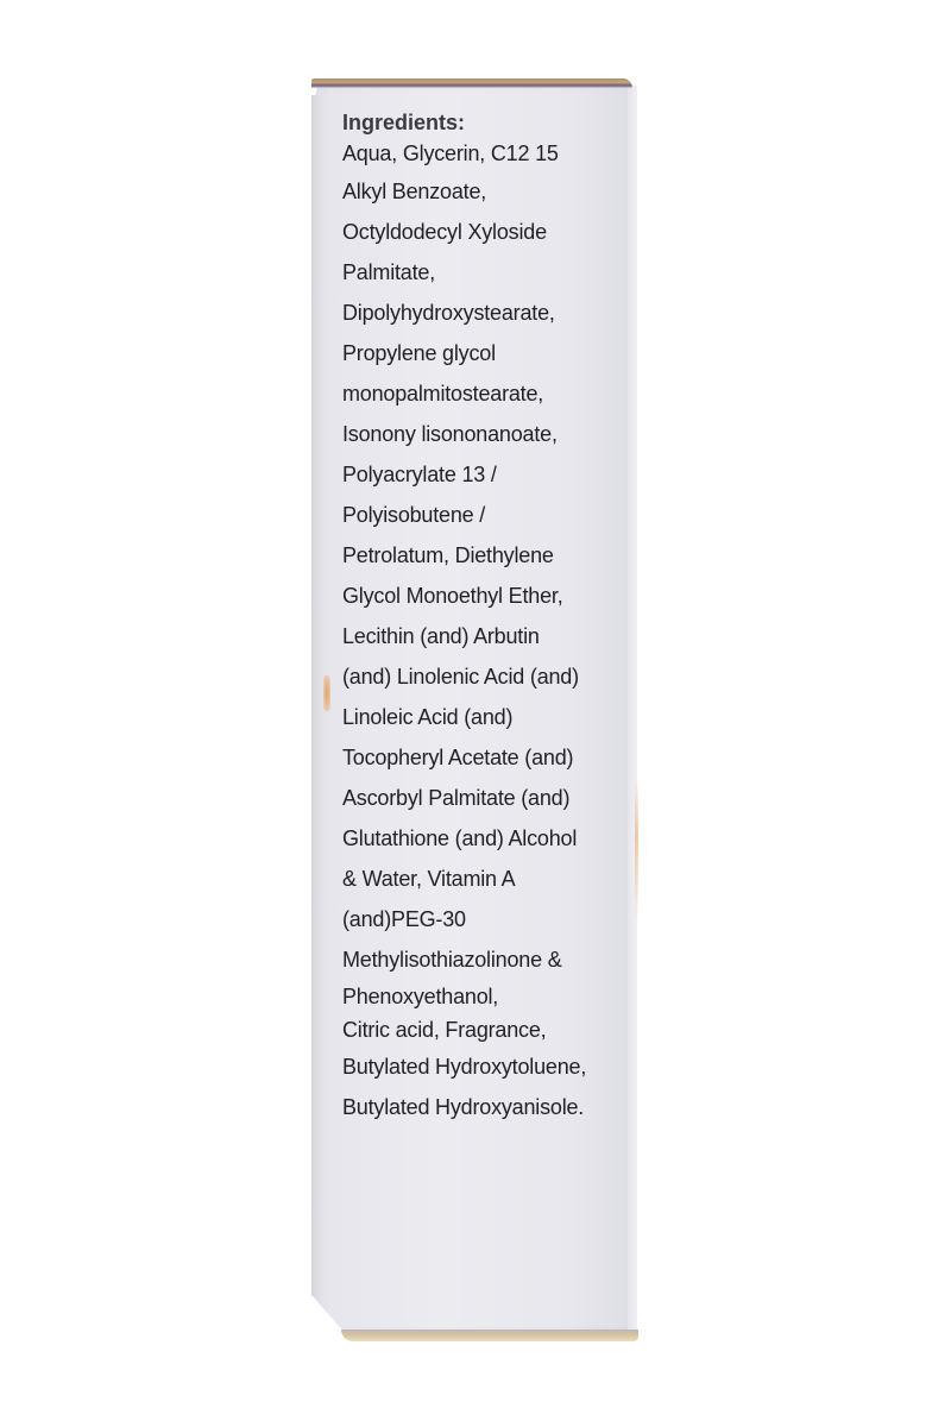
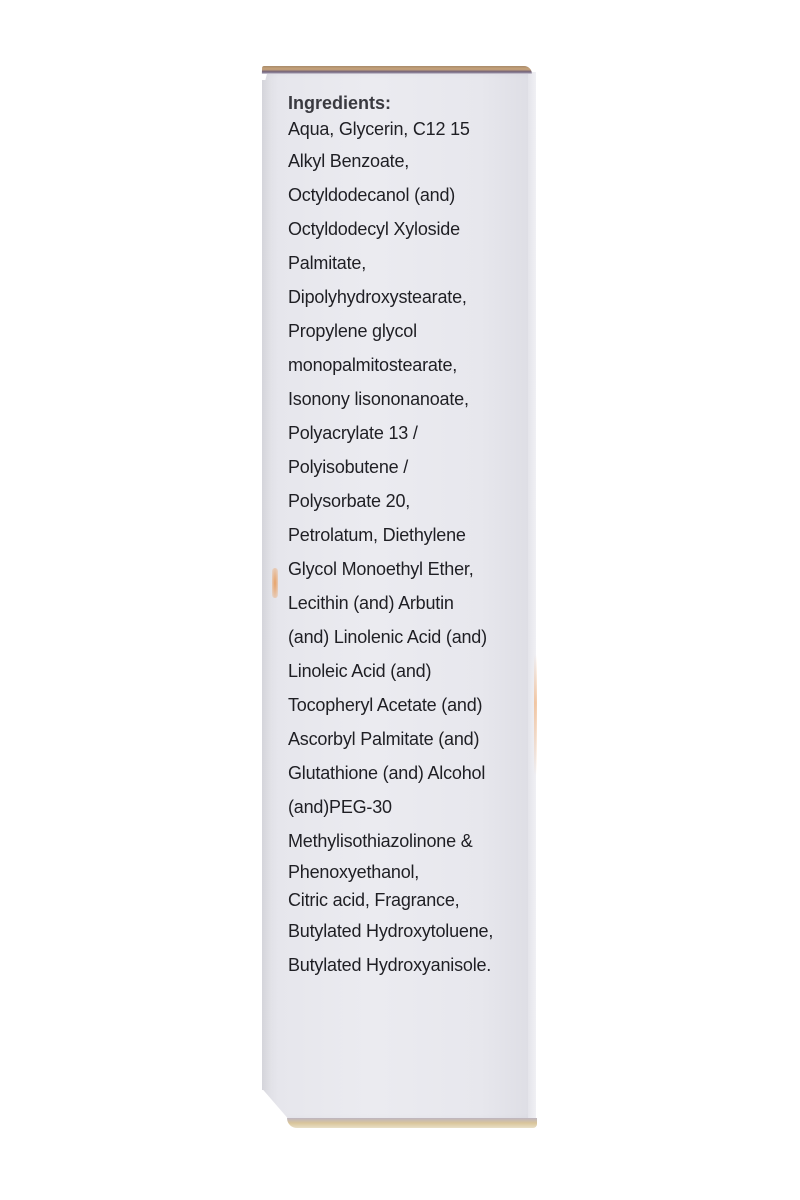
  Ingredients:
  Aqua, Glycerin, C12 15
  Alkyl Benzoate,
+ Octyldodecanol (and)
  Octyldodecyl Xyloside
  Palmitate,
  Dipolyhydroxystearate,
  Propylene glycol
  monopalmitostearate,
  Isonony lisononanoate,
  Polyacrylate 13 /
  Polyisobutene /
+ Polysorbate 20,
  Petrolatum, Diethylene
  Glycol Monoethyl Ether,
  Lecithin (and) Arbutin
  (and) Linolenic Acid (and)
  Linoleic Acid (and)
  Tocopheryl Acetate (and)
  Ascorbyl Palmitate (and)
  Glutathione (and) Alcohol
- & Water, Vitamin A
  (and)PEG-30
  Methylisothiazolinone &
  Phenoxyethanol,
  Citric acid, Fragrance,
  Butylated Hydroxytoluene,
  Butylated Hydroxyanisole.
